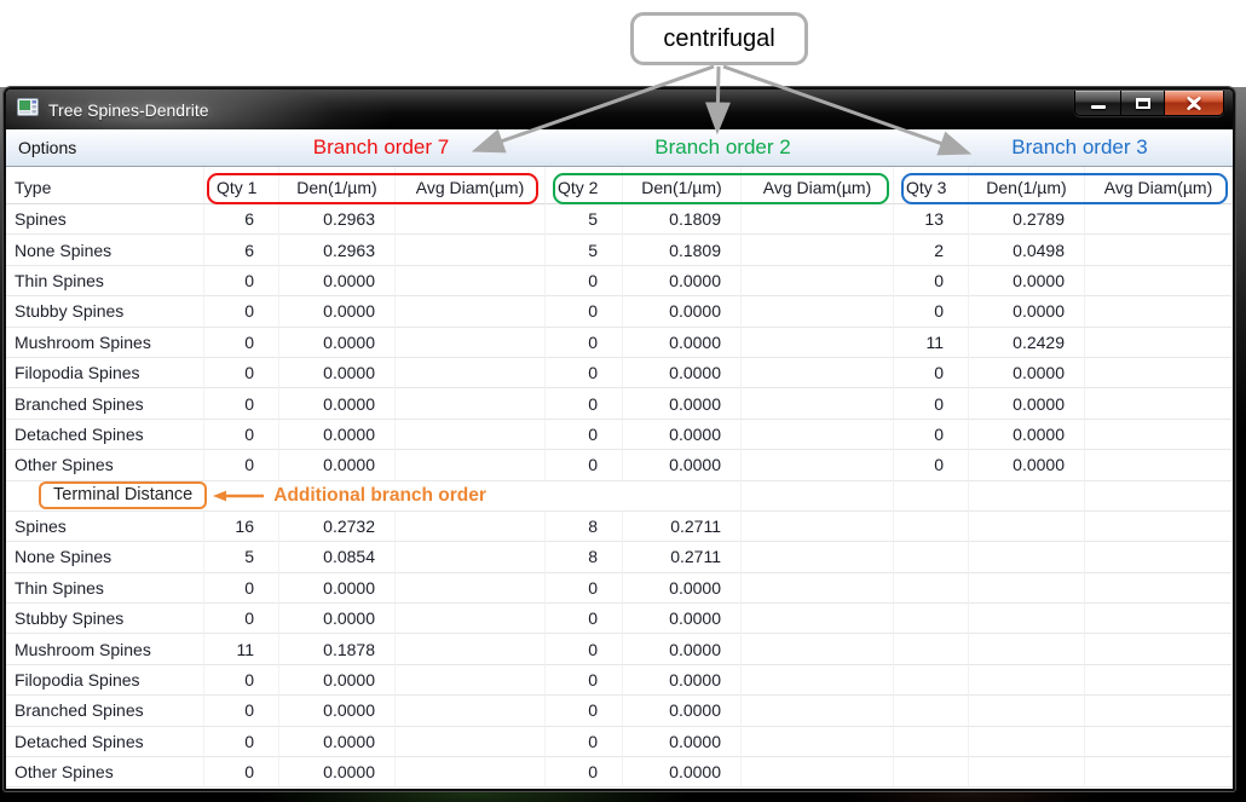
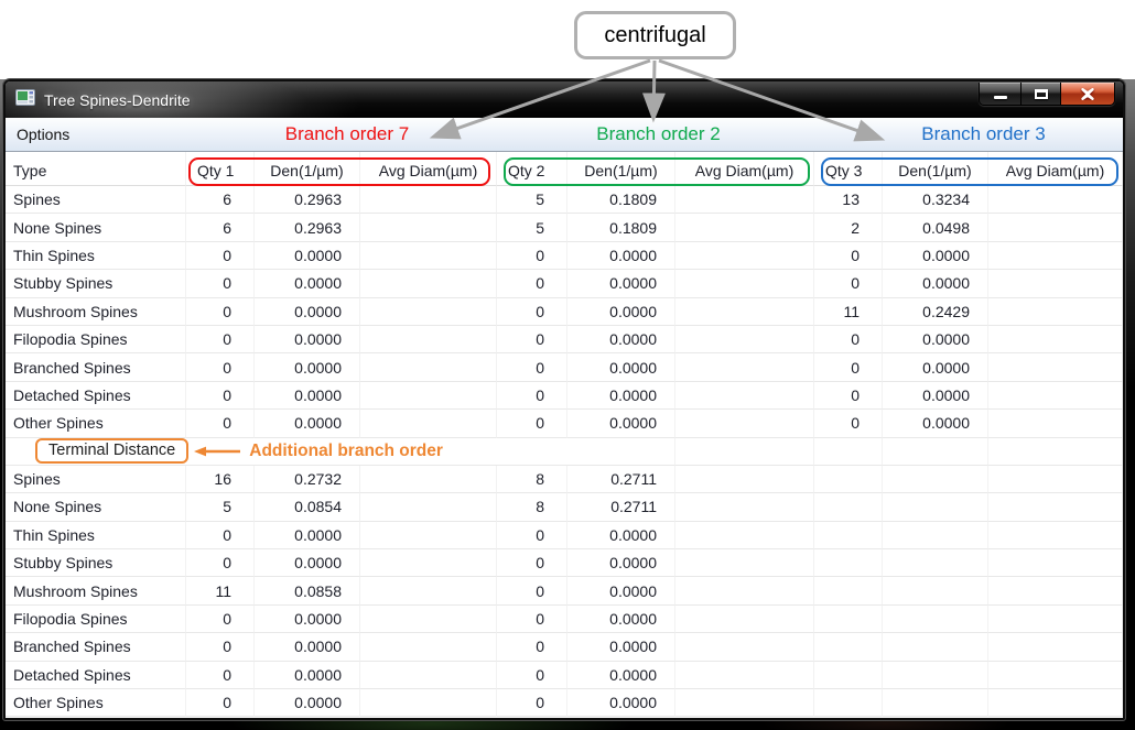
  Tree Spines-Dendrite
  Options
  Branch order 7
  Branch order 2
  Branch order 3
  Type
  Qty 1
  Den(1/µm)
  Avg Diam(µm)
  Qty 2
  Den(1/µm)
  Avg Diam(µm)
  Qty 3
  Den(1/µm)
  Avg Diam(µm)
  Spines
  6
  0.2963
  5
  0.1809
  13
- 0.2789
+ 0.3234
  None Spines
  6
  0.2963
  5
  0.1809
  2
  0.0498
  Thin Spines
  0
  0.0000
  0
  0.0000
  0
  0.0000
  Stubby Spines
  0
  0.0000
  0
  0.0000
  0
  0.0000
  Mushroom Spines
  0
  0.0000
  0
  0.0000
  11
  0.2429
  Filopodia Spines
  0
  0.0000
  0
  0.0000
  0
  0.0000
  Branched Spines
  0
  0.0000
  0
  0.0000
  0
  0.0000
  Detached Spines
  0
  0.0000
  0
  0.0000
  0
  0.0000
  Other Spines
  0
  0.0000
  0
  0.0000
  0
  0.0000
  Terminal Distance
  Additional branch order
  Spines
  16
  0.2732
  8
  0.2711
  None Spines
  5
  0.0854
  8
  0.2711
  Thin Spines
  0
  0.0000
  0
  0.0000
  Stubby Spines
  0
  0.0000
  0
  0.0000
  Mushroom Spines
  11
- 0.1878
+ 0.0858
  0
  0.0000
  Filopodia Spines
  0
  0.0000
  0
  0.0000
  Branched Spines
  0
  0.0000
  0
  0.0000
  Detached Spines
  0
  0.0000
  0
  0.0000
  Other Spines
  0
  0.0000
  0
  0.0000
  centrifugal
